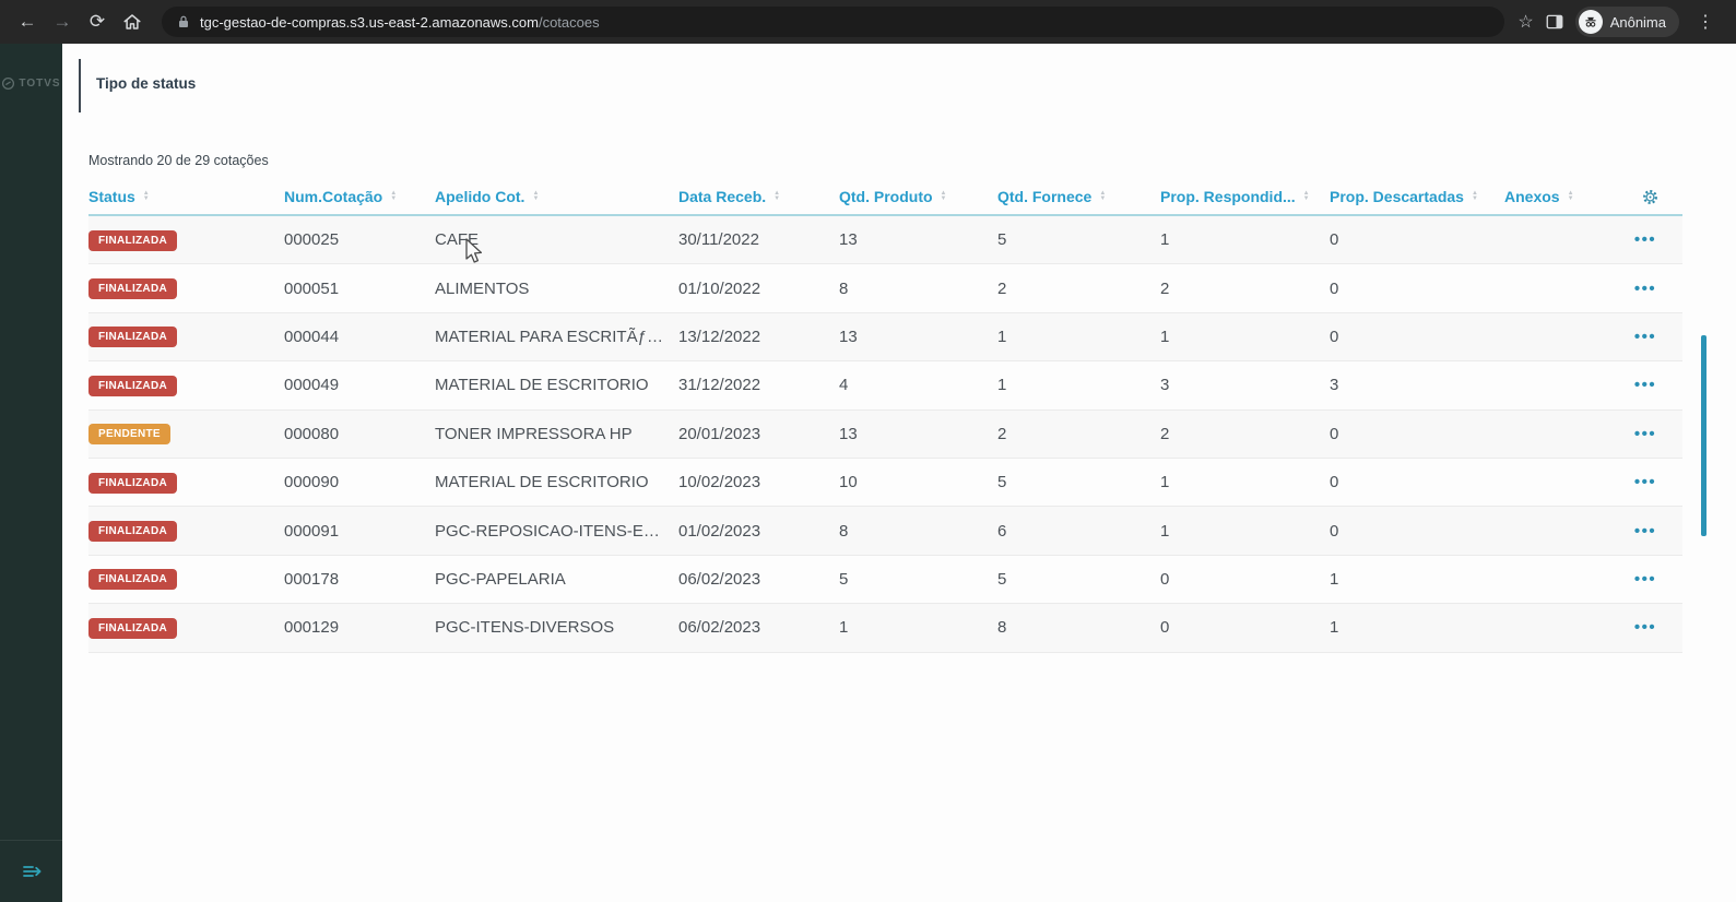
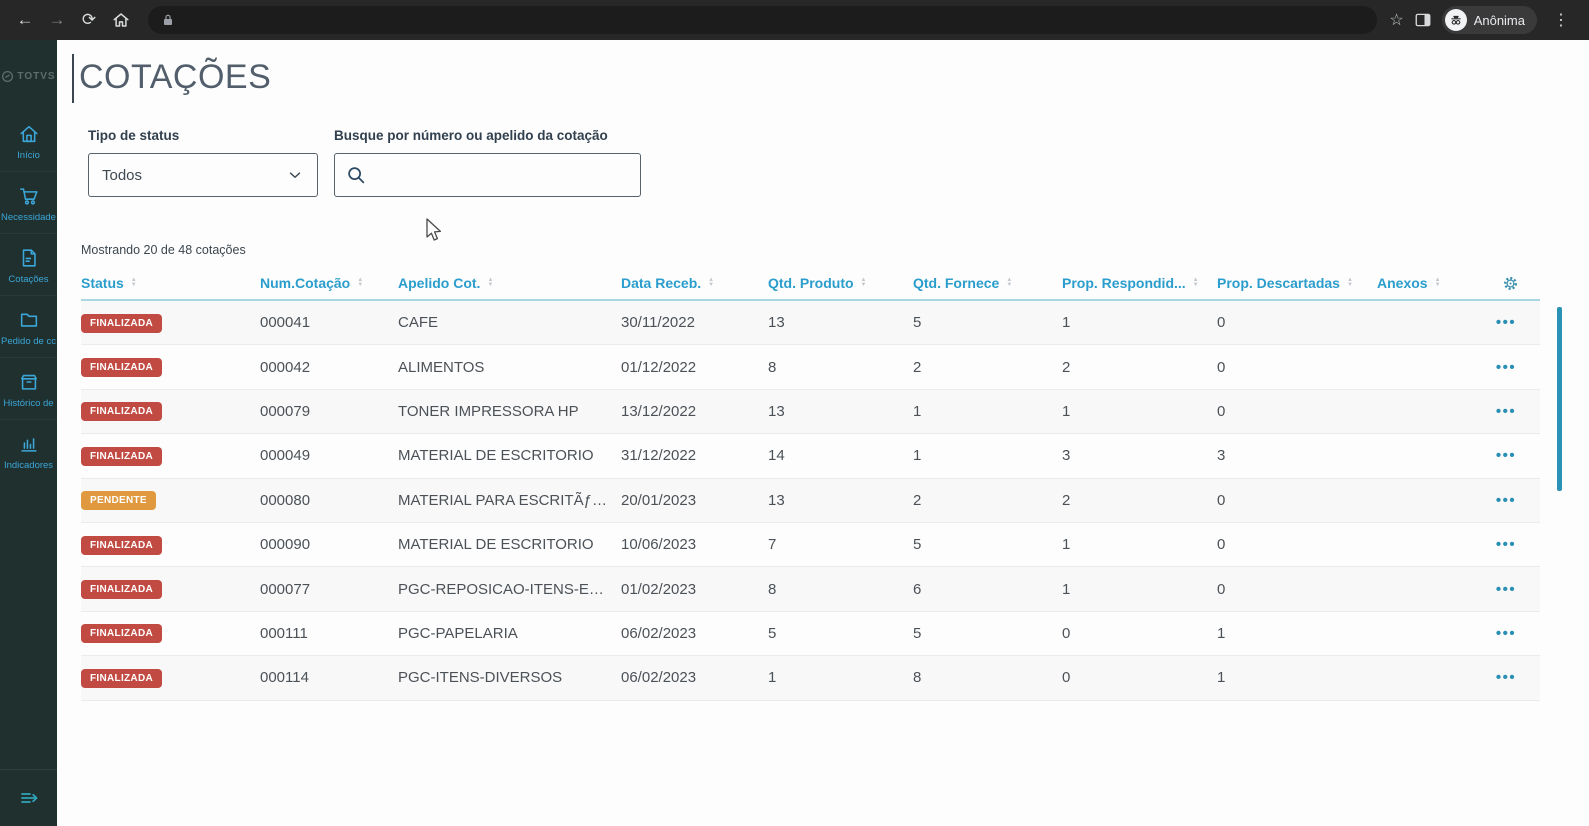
  ←
  →
  ⟳
- tgc-gestao-de-compras.s3.us-east-2.amazonaws.com/cotacoes
  ☆
  Anônima
  ⋮
  TOTVS
+ Início
+ Necessidade
+ Cotações
+ Pedido de cc
+ Histórico de
+ Indicadores
+ COTAÇÕES
  Tipo de status
+ Todos
+ Busque por número ou apelido da cotação
- Mostrando 20 de 29 cotações
+ Mostrando 20 de 48 cotações
  Status
  Num.Cotação
  Apelido Cot.
  Data Receb.
  Qtd. Produto
  Qtd. Fornece
  Prop. Respondid...
  Prop. Descartadas
  Anexos
  FINALIZADA
- 000025
+ 000041
  CAFE
  30/11/2022
  13
  5
  1
  0
  •••
  FINALIZADA
- 000051
+ 000042
  ALIMENTOS
- 01/10/2022
+ 01/12/2022
  8
  2
  2
  0
  •••
  FINALIZADA
- 000044
+ 000079
- MATERIAL PARA ESCRITÃƒâ€...
+ TONER IMPRESSORA HP
  13/12/2022
  13
  1
  1
  0
  •••
  FINALIZADA
  000049
  MATERIAL DE ESCRITORIO
  31/12/2022
- 4
+ 14
  1
  3
  3
  •••
  PENDENTE
  000080
- TONER IMPRESSORA HP
+ MATERIAL PARA ESCRITÃƒâ€...
  20/01/2023
  13
  2
  2
  0
  •••
  FINALIZADA
  000090
  MATERIAL DE ESCRITORIO
- 10/02/2023
+ 10/06/2023
- 10
+ 7
  5
  1
  0
  •••
  FINALIZADA
- 000091
+ 000077
  PGC-REPOSICAO-ITENS-ESCR
  01/02/2023
  8
  6
  1
  0
  •••
  FINALIZADA
- 000178
+ 000111
  PGC-PAPELARIA
  06/02/2023
  5
  5
  0
  1
  •••
  FINALIZADA
- 000129
+ 000114
  PGC-ITENS-DIVERSOS
  06/02/2023
  1
  8
  0
  1
  •••
